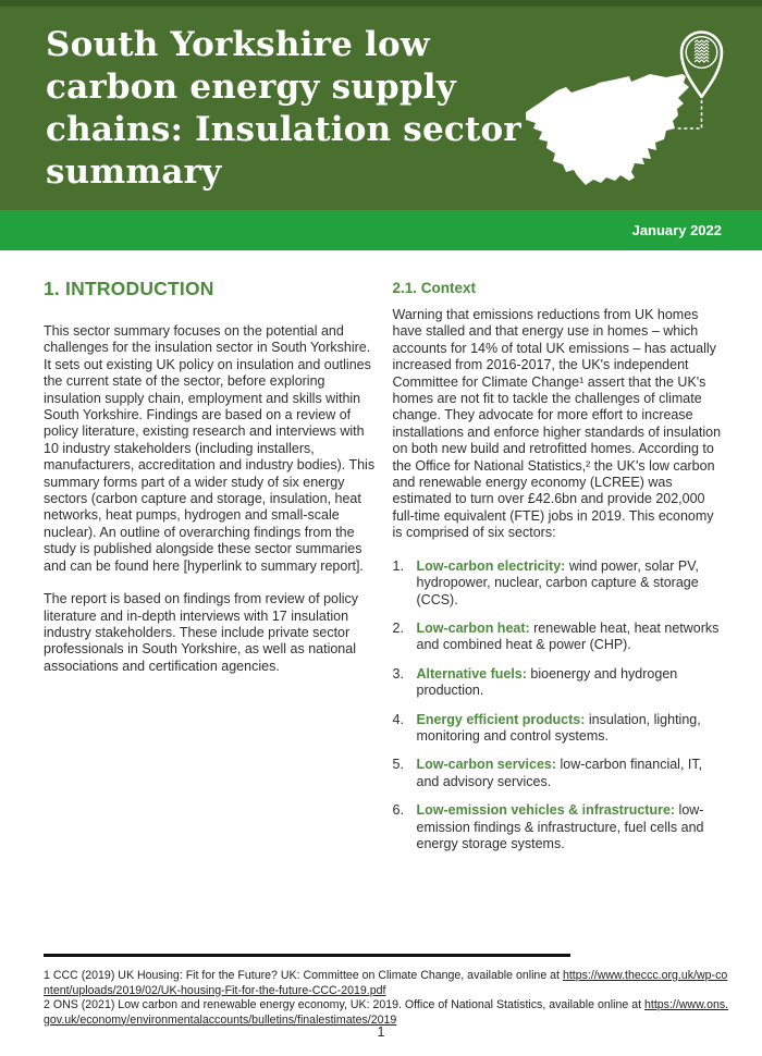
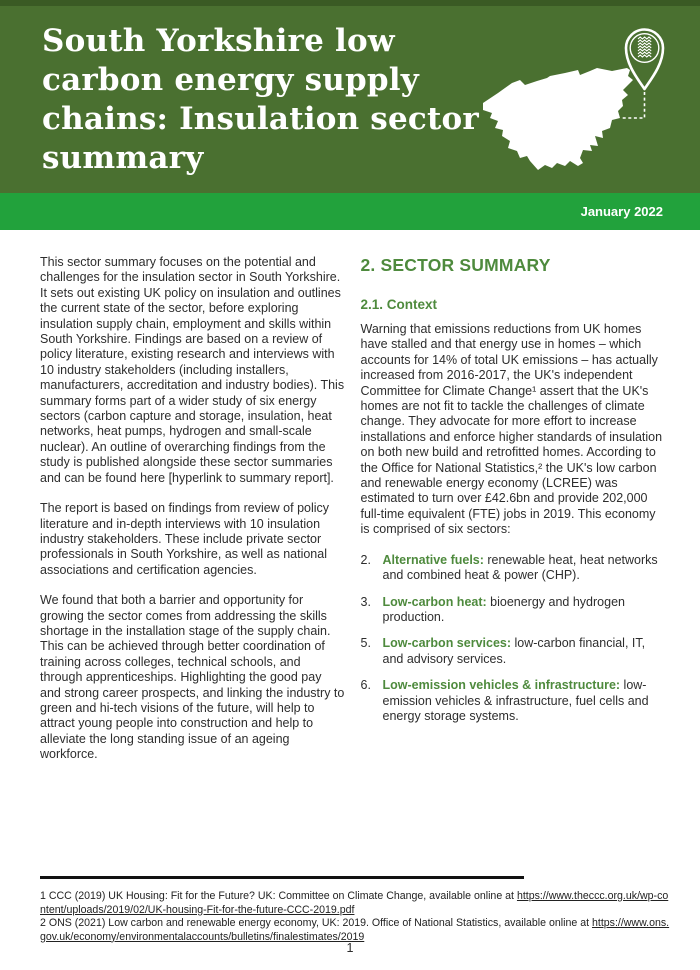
  South Yorkshire low
  carbon energy supply
  chains: Insulation sector
  summary
  January 2022
- 1. INTRODUCTION
  This sector summary focuses on the potential and challenges for the insulation sector in South Yorkshire. It sets out existing UK policy on insulation and outlines the current state of the sector, before exploring insulation supply chain, employment and skills within South Yorkshire. Findings are based on a review of policy literature, existing research and interviews with 10 industry stakeholders (including installers, manufacturers, accreditation and industry bodies). This summary forms part of a wider study of six energy sectors (carbon capture and storage, insulation, heat networks, heat pumps, hydrogen and small-scale nuclear). An outline of overarching findings from the study is published alongside these sector summaries and can be found here [hyperlink to summary report].
- The report is based on findings from review of policy literature and in-depth interviews with 17 insulation industry stakeholders. These include private sector professionals in South Yorkshire, as well as national associations and certification agencies.
+ The report is based on findings from review of policy literature and in-depth interviews with 10 insulation industry stakeholders. These include private sector professionals in South Yorkshire, as well as national associations and certification agencies.
+ We found that both a barrier and opportunity for growing the sector comes from addressing the skills shortage in the installation stage of the supply chain. This can be achieved through better coordination of training across colleges, technical schools, and through apprenticeships. Highlighting the good pay and strong career prospects, and linking the industry to green and hi-tech visions of the future, will help to attract young people into construction and help to alleviate the long standing issue of an ageing workforce.
+ 2. SECTOR SUMMARY
  2.1. Context
  Warning that emissions reductions from UK homes have stalled and that energy use in homes – which accounts for 14% of total UK emissions – has actually increased from 2016-2017, the UK's independent Committee for Climate Change¹ assert that the UK's homes are not fit to tackle the challenges of climate change. They advocate for more effort to increase installations and enforce higher standards of insulation on both new build and retrofitted homes. According to the Office for National Statistics,² the UK's low carbon and renewable energy economy (LCREE) was estimated to turn over £42.6bn and provide 202,000 full-time equivalent (FTE) jobs in 2019. This economy is comprised of six sectors:
- 1.
- Low-carbon electricity: wind power, solar PV, hydropower, nuclear, carbon capture & storage (CCS).
  2.
- Low-carbon heat: renewable heat, heat networks and combined heat & power (CHP).
+ Alternative fuels: renewable heat, heat networks and combined heat & power (CHP).
  3.
- Alternative fuels: bioenergy and hydrogen production.
+ Low-carbon heat: bioenergy and hydrogen production.
- 4.
- Energy efficient products: insulation, lighting, monitoring and control systems.
  5.
  Low-carbon services: low-carbon financial, IT, and advisory services.
  6.
- Low-emission vehicles & infrastructure: low-emission findings & infrastructure, fuel cells and energy storage systems.
+ Low-emission vehicles & infrastructure: low-emission vehicles & infrastructure, fuel cells and energy storage systems.
  1 CCC (2019) UK Housing: Fit for the Future? UK: Committee on Climate Change, available online at https://www.theccc.org.uk/wp-content/uploads/2019/02/UK-housing-Fit-for-the-future-CCC-2019.pdf
  2 ONS (2021) Low carbon and renewable energy economy, UK: 2019. Office of National Statistics, available online at https://www.ons.gov.uk/economy/environmentalaccounts/bulletins/finalestimates/2019
  1
